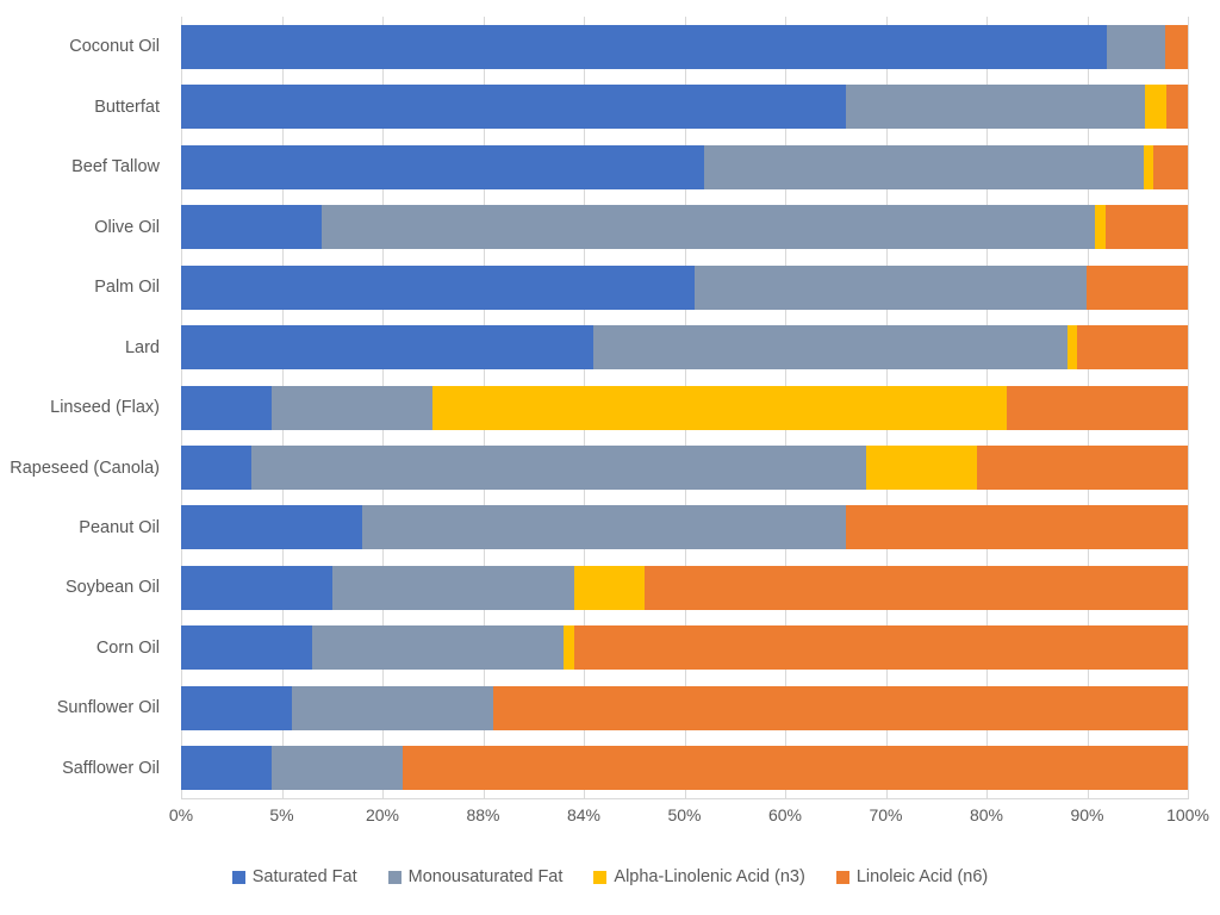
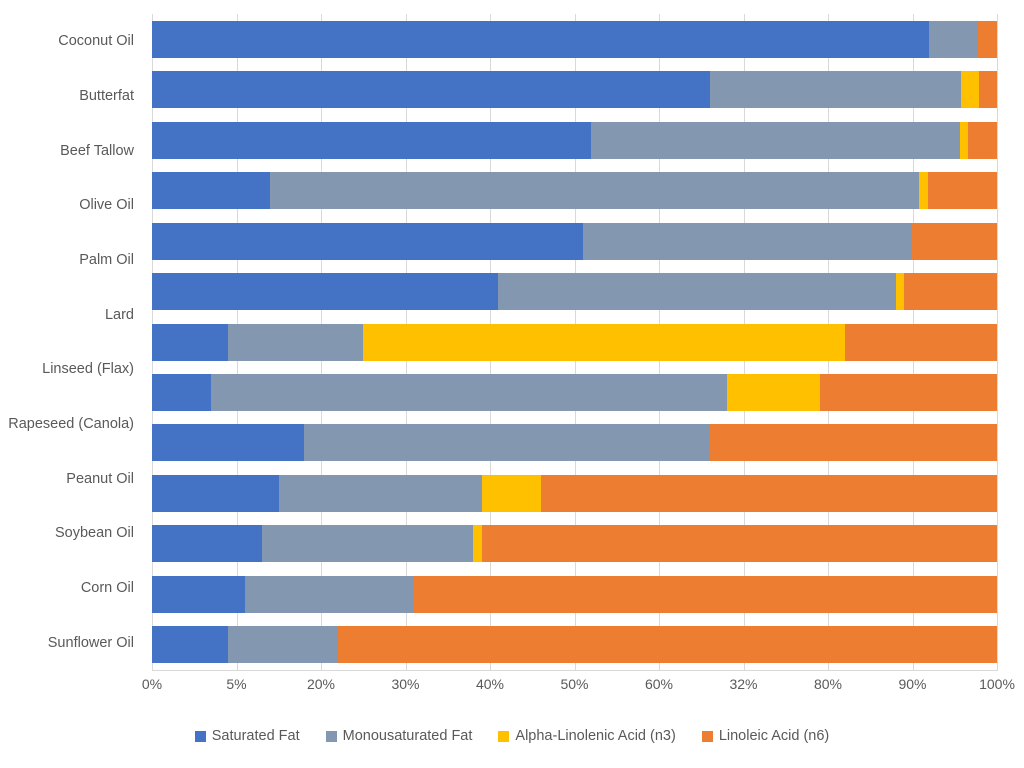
  Coconut Oil
  Butterfat
  Beef Tallow
  Olive Oil
  Palm Oil
  Lard
  Linseed (Flax)
  Rapeseed (Canola)
  Peanut Oil
  Soybean Oil
  Corn Oil
  Sunflower Oil
- Safflower Oil
  0%
  5%
  20%
- 88%
+ 30%
- 84%
+ 40%
  50%
  60%
- 70%
+ 32%
  80%
  90%
  100%
  Saturated Fat
  Monousaturated Fat
  Alpha-Linolenic Acid (n3)
  Linoleic Acid (n6)
